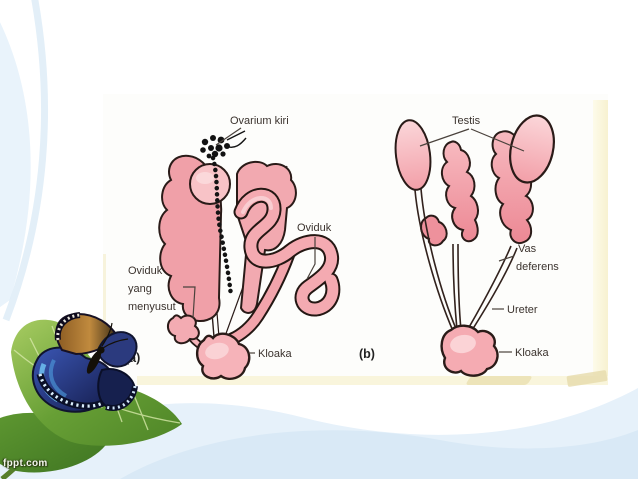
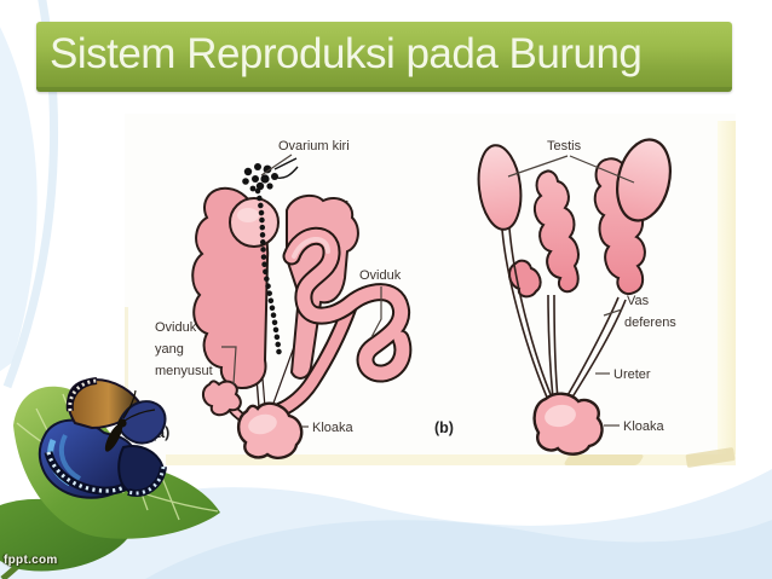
+ Sistem Reproduksi pada Burung
  Ovarium kiri
  Oviduk
  Oviduk
  yang
  menyusut
  Kloaka
  Testis
  Vas
  deferens
  Ureter
  Kloaka
  (b)
  fppt.com
